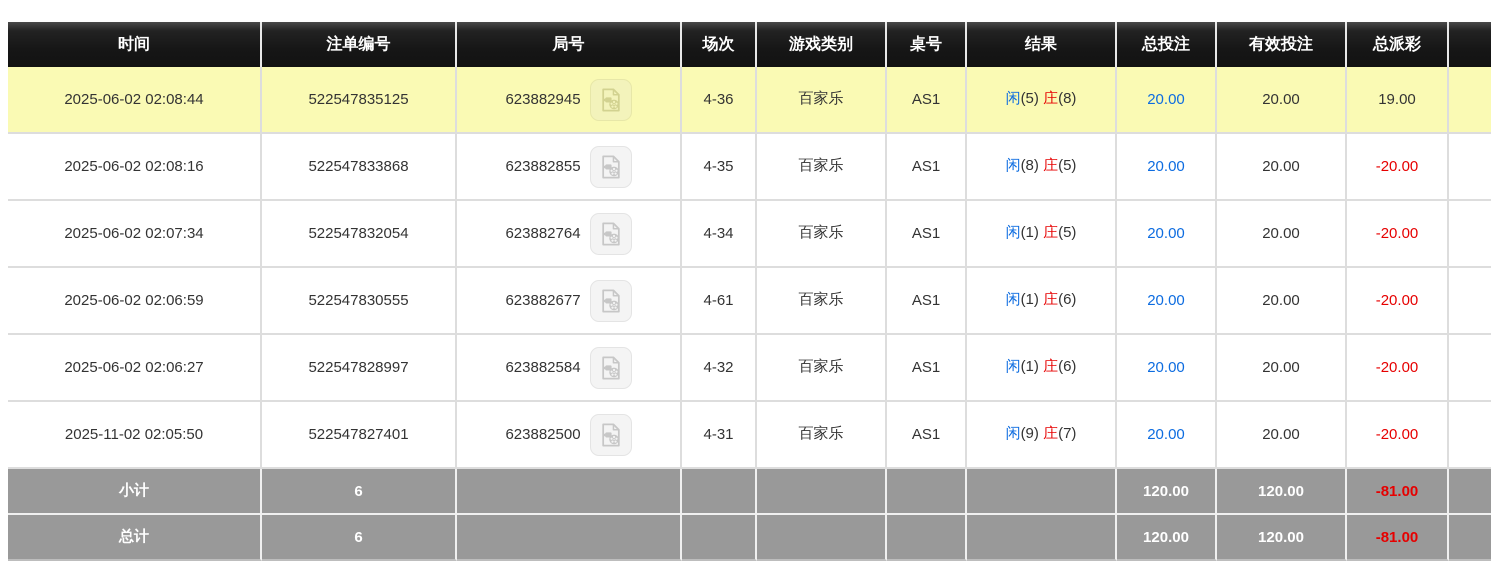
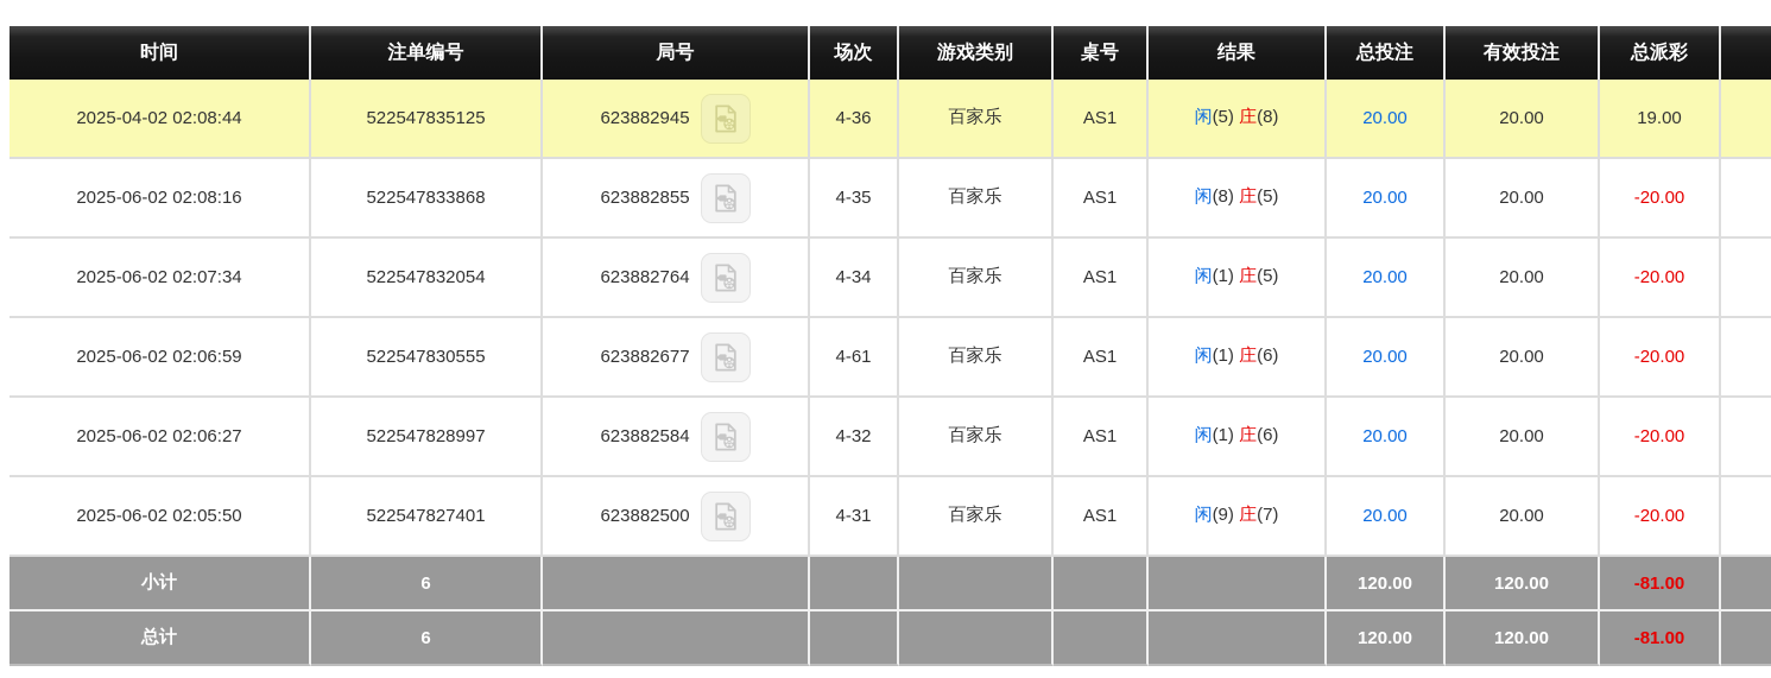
  时间	注单编号	局号	场次	游戏类别	桌号	结果	总投注	有效投注	总派彩
- 2025-06-02 02:08:44	522547835125	623882945	4-36	百家乐	AS1	闲(5) 庄(8)	20.00	20.00	19.00
+ 2025-04-02 02:08:44	522547835125	623882945	4-36	百家乐	AS1	闲(5) 庄(8)	20.00	20.00	19.00
  2025-06-02 02:08:16	522547833868	623882855	4-35	百家乐	AS1	闲(8) 庄(5)	20.00	20.00	-20.00
  2025-06-02 02:07:34	522547832054	623882764	4-34	百家乐	AS1	闲(1) 庄(5)	20.00	20.00	-20.00
  2025-06-02 02:06:59	522547830555	623882677	4-61	百家乐	AS1	闲(1) 庄(6)	20.00	20.00	-20.00
  2025-06-02 02:06:27	522547828997	623882584	4-32	百家乐	AS1	闲(1) 庄(6)	20.00	20.00	-20.00
- 2025-11-02 02:05:50	522547827401	623882500	4-31	百家乐	AS1	闲(9) 庄(7)	20.00	20.00	-20.00
+ 2025-06-02 02:05:50	522547827401	623882500	4-31	百家乐	AS1	闲(9) 庄(7)	20.00	20.00	-20.00
  小计	6						120.00	120.00	-81.00
  总计	6						120.00	120.00	-81.00
